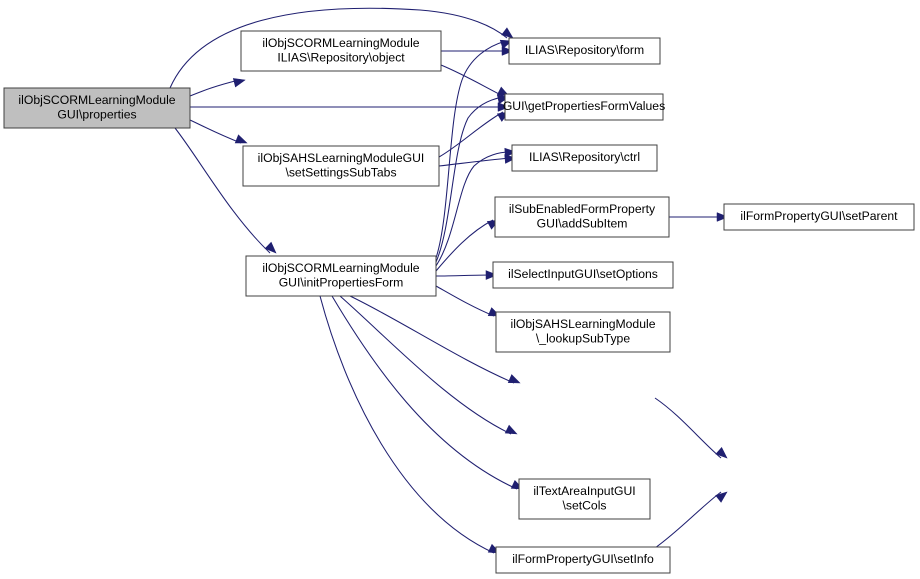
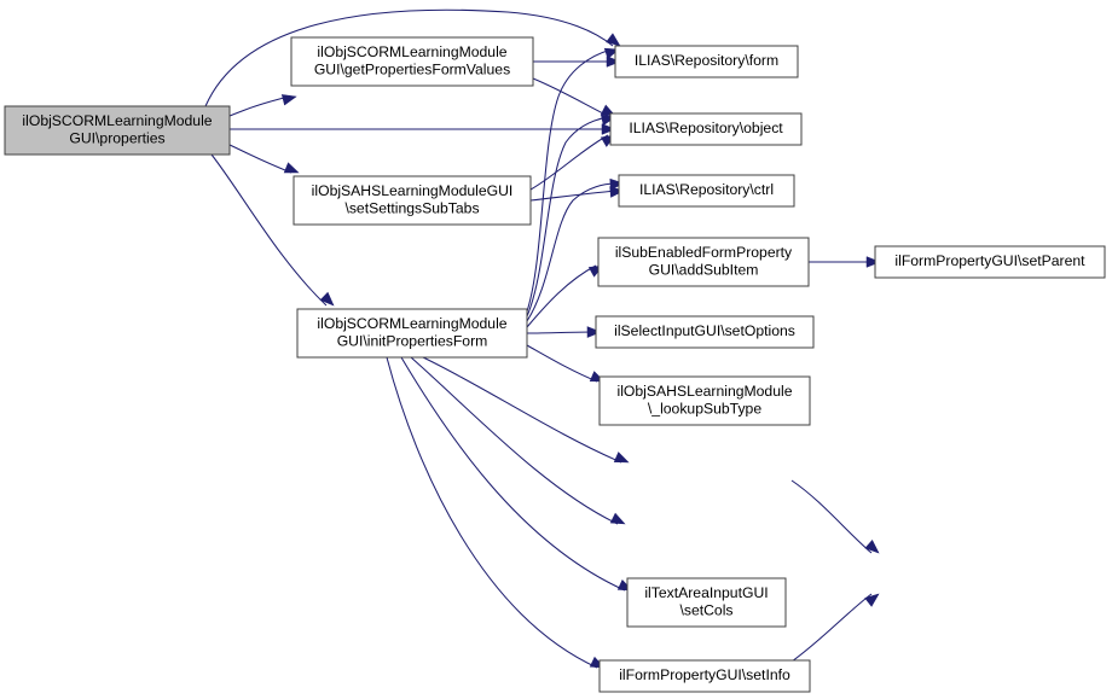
  ilObjSCORMLearningModule
  GUI\properties
  ilObjSCORMLearningModule
- ILIAS\Repository\object
+ GUI\getPropertiesFormValues
  ilObjSAHSLearningModuleGUI
  \setSettingsSubTabs
  ilObjSCORMLearningModule
  GUI\initPropertiesForm
  ILIAS\Repository\form
- GUI\getPropertiesFormValues
+ ILIAS\Repository\object
  ILIAS\Repository\ctrl
  ilSubEnabledFormProperty
  GUI\addSubItem
  ilSelectInputGUI\setOptions
  ilObjSAHSLearningModule
  \_lookupSubType
  ilTextAreaInputGUI
  \setCols
  ilFormPropertyGUI\setInfo
  ilFormPropertyGUI\setParent
